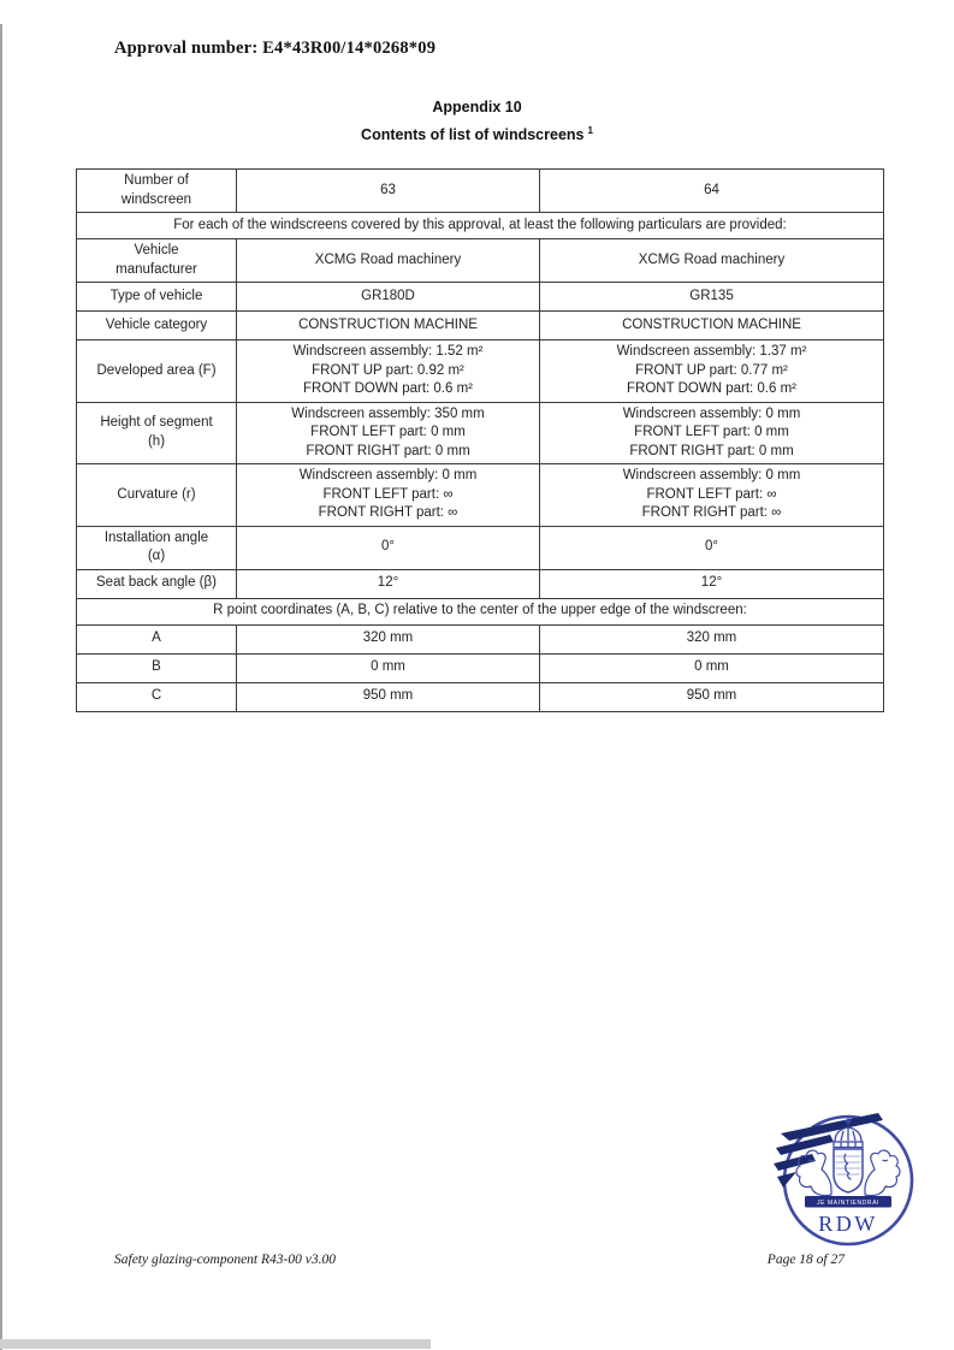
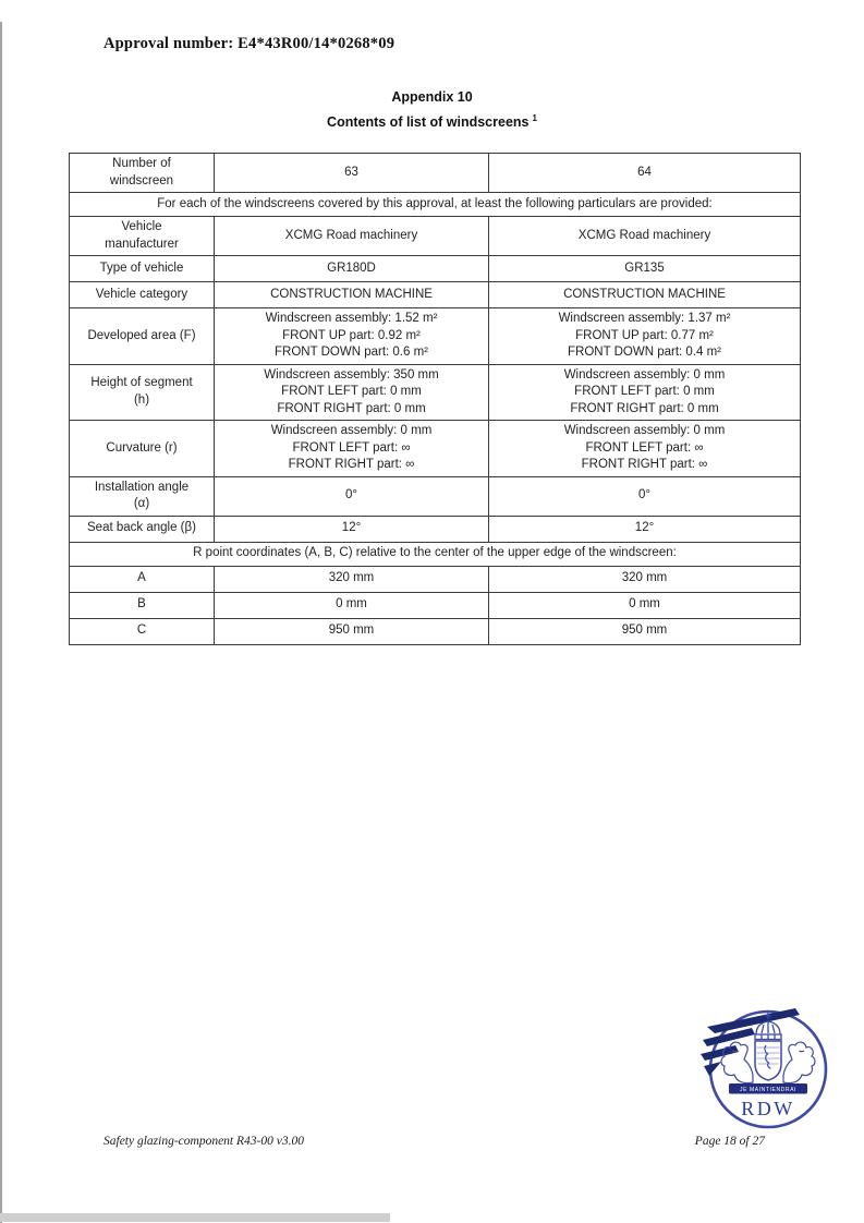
  Approval number: E4*43R00/14*0268*09
  Appendix 10
  Contents of list of windscreens 1
  Number of windscreen	63	64
  For each of the windscreens covered by this approval, at least the following particulars are provided:
  Vehicle manufacturer	XCMG Road machinery	XCMG Road machinery
  Type of vehicle	GR180D	GR135
  Vehicle category	CONSTRUCTION MACHINE	CONSTRUCTION MACHINE
- Developed area (F)	Windscreen assembly: 1.52 m² FRONT UP part: 0.92 m² FRONT DOWN part: 0.6 m²	Windscreen assembly: 1.37 m² FRONT UP part: 0.77 m² FRONT DOWN part: 0.6 m²
+ Developed area (F)	Windscreen assembly: 1.52 m² FRONT UP part: 0.92 m² FRONT DOWN part: 0.6 m²	Windscreen assembly: 1.37 m² FRONT UP part: 0.77 m² FRONT DOWN part: 0.4 m²
  Height of segment (h)	Windscreen assembly: 350 mm FRONT LEFT part: 0 mm FRONT RIGHT part: 0 mm	Windscreen assembly: 0 mm FRONT LEFT part: 0 mm FRONT RIGHT part: 0 mm
  Curvature (r)	Windscreen assembly: 0 mm FRONT LEFT part: ∞ FRONT RIGHT part: ∞	Windscreen assembly: 0 mm FRONT LEFT part: ∞ FRONT RIGHT part: ∞
  Installation angle (α)	0°	0°
  Seat back angle (β)	12°	12°
  R point coordinates (A, B, C) relative to the center of the upper edge of the windscreen:
  A	320 mm	320 mm
  B	0 mm	0 mm
  C	950 mm	950 mm
  RDW
  Safety glazing-component R43-00 v3.00
  Page 18 of 27
